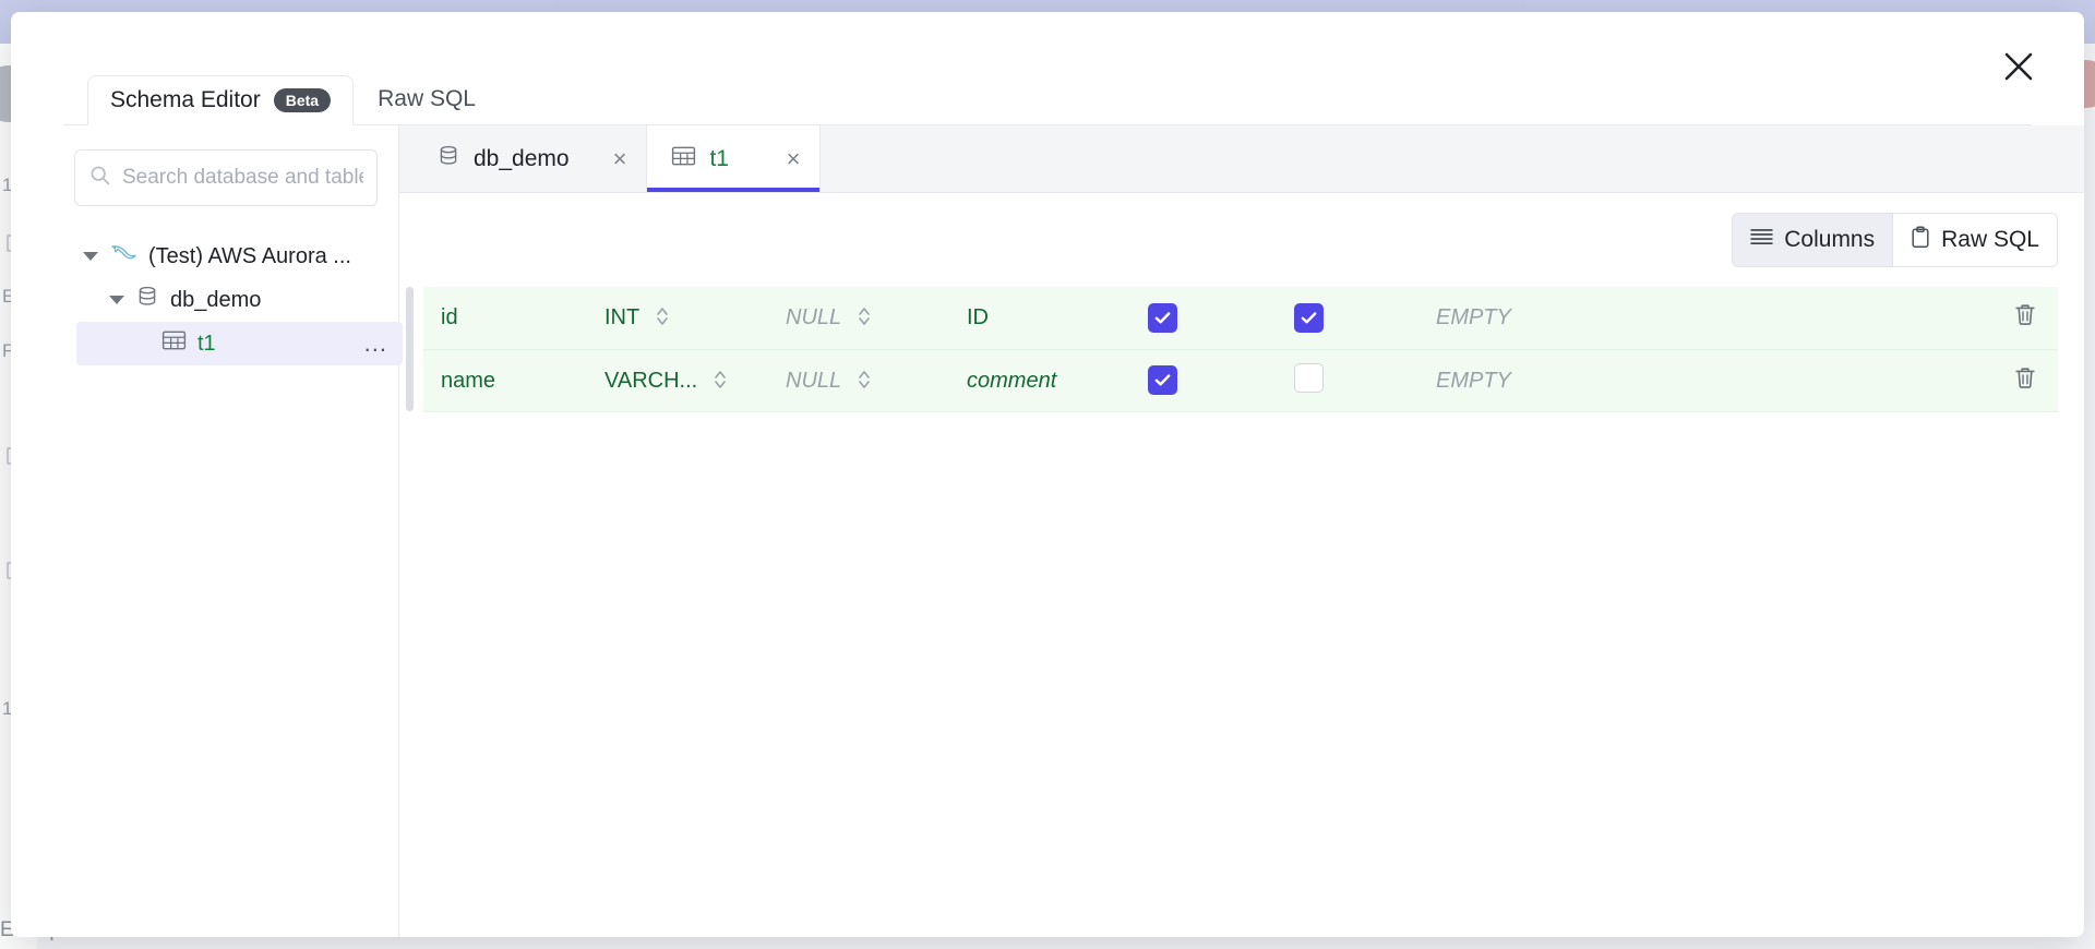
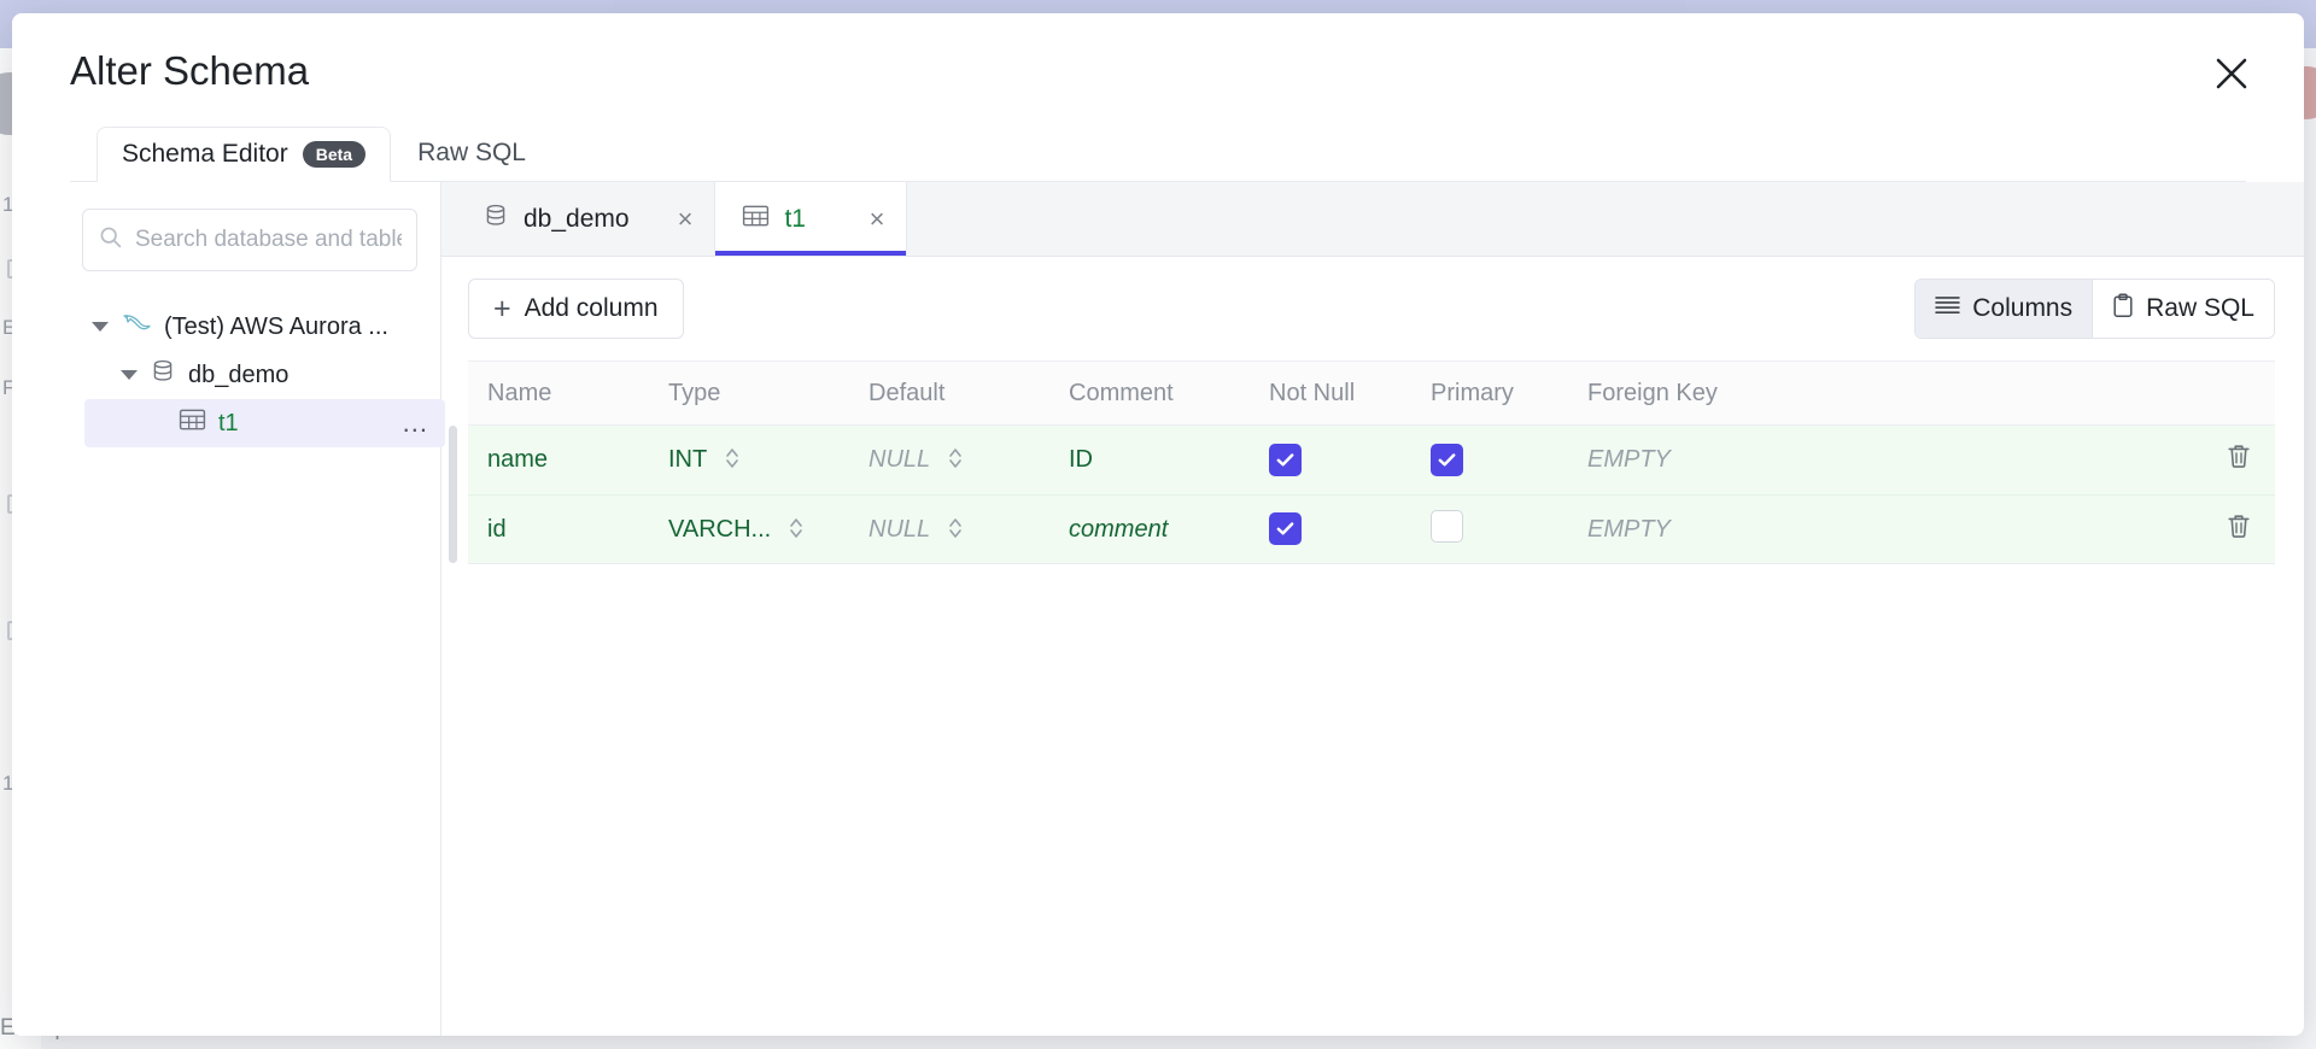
  1
  E
  F
  1
+ Alter Schema
  Schema Editor
  Beta
  Raw SQL
  Search database and tabl
  (Test) AWS Aurora ...
  db_demo
  t1
  ...
  db_demo
  ×
  t1
  ×
+ +
+ Add column
  Columns
  Raw SQL
+ Name
+ Type
+ Default
+ Comment
+ Not Null
+ Primary
+ Foreign Key
- id
+ name
  INT
  NULL
  ID
  EMPTY
- name
+ id
  VARCH...
  NULL
  comment
  EMPTY
